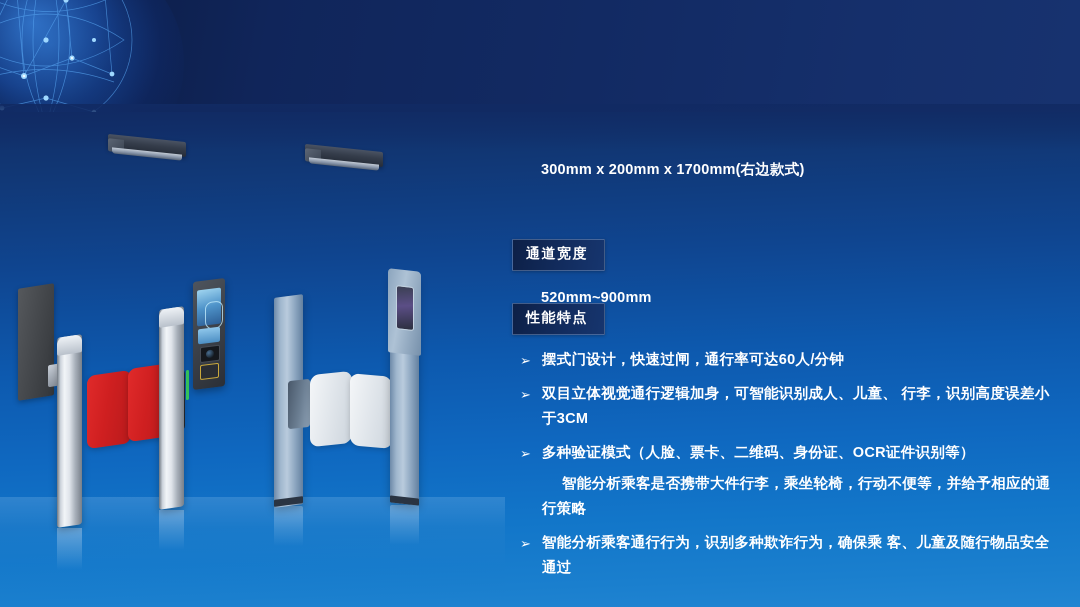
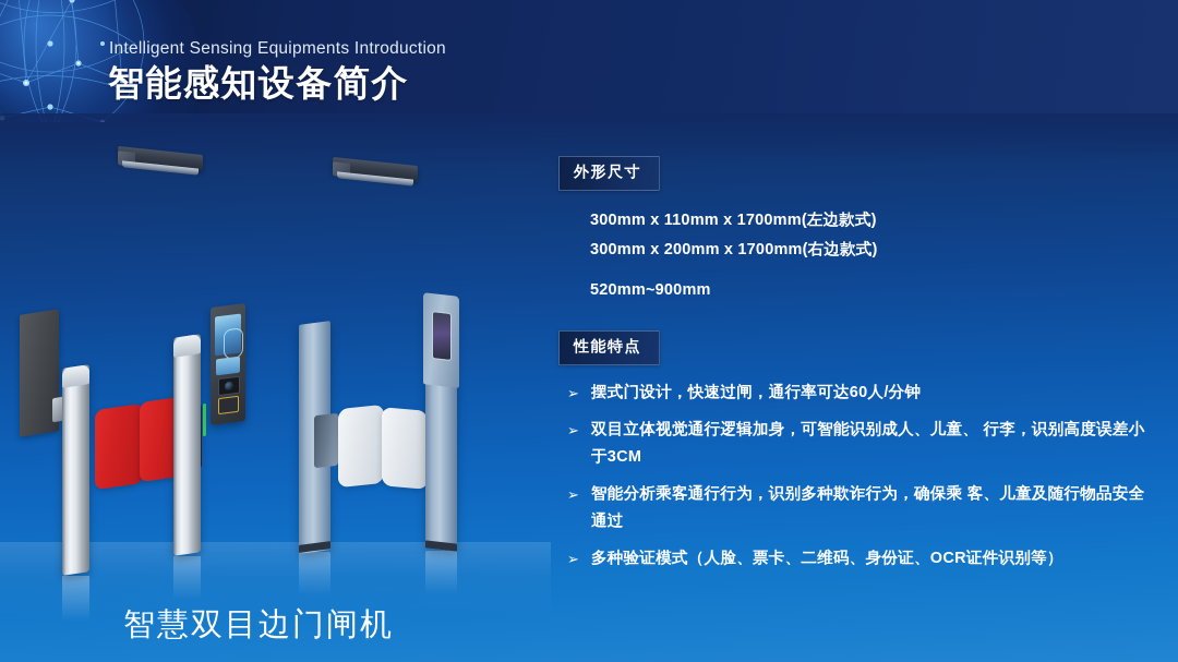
+ Intelligent Sensing Equipments Introduction
+ 智能感知设备简介
+ 智慧双目边门闸机
+ 外形尺寸
+ 300mm x 110mm x 1700mm(左边款式)
  300mm x 200mm x 1700mm(右边款式)
- 通道宽度
  520mm~900mm
  性能特点
  ➢
  摆式门设计，快速过闸，通行率可达60人/分钟
  ➢
  双目立体视觉通行逻辑加身，可智能识别成人、儿童、 行李，识别高度误差小于3CM
  ➢
- 多种验证模式（人脸、票卡、二维码、身份证、OCR证件识别等）
+ 智能分析乘客通行行为，识别多种欺诈行为，确保乘 客、儿童及随行物品安全通过
- 智能分析乘客是否携带大件行李，乘坐轮椅，行动不便等，并给予相应的通行策略
  ➢
- 智能分析乘客通行行为，识别多种欺诈行为，确保乘 客、儿童及随行物品安全通过
+ 多种验证模式（人脸、票卡、二维码、身份证、OCR证件识别等）
